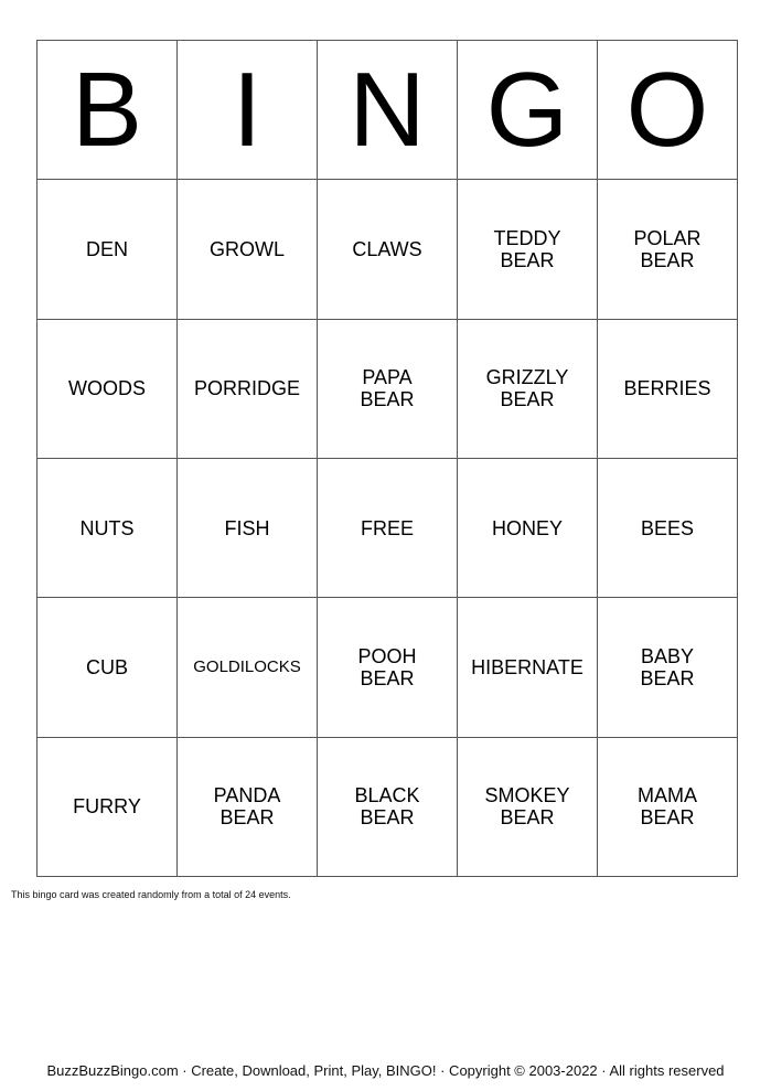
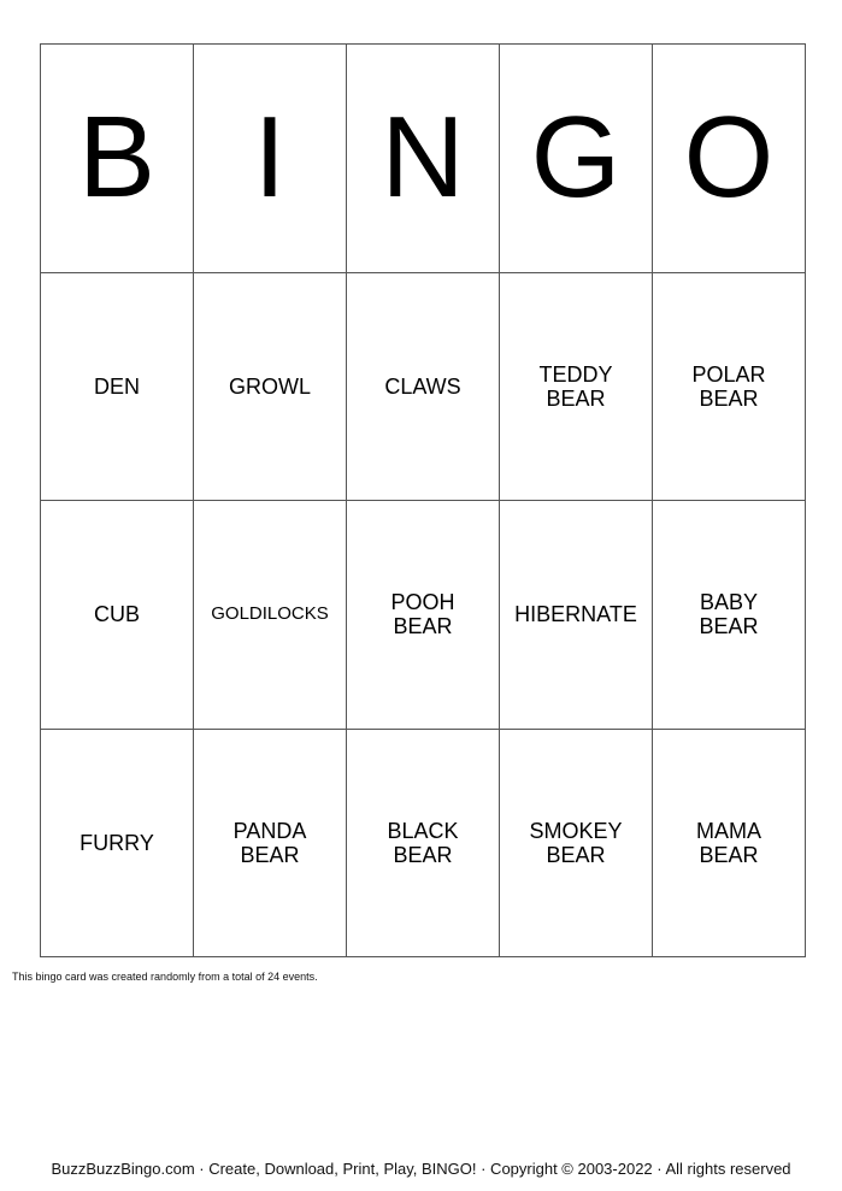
  B	I	N	G	O
  DEN	GROWL	CLAWS	TEDDY BEAR	POLAR BEAR
- WOODS	PORRIDGE	PAPA BEAR	GRIZZLY BEAR	BERRIES
- NUTS	FISH	FREE	HONEY	BEES
  CUB	GOLDILOCKS	POOH BEAR	HIBERNATE	BABY BEAR
  FURRY	PANDA BEAR	BLACK BEAR	SMOKEY BEAR	MAMA BEAR
  This bingo card was created randomly from a total of 24 events.
  BuzzBuzzBingo.com · Create, Download, Print, Play, BINGO! · Copyright © 2003-2022 · All rights reserved
